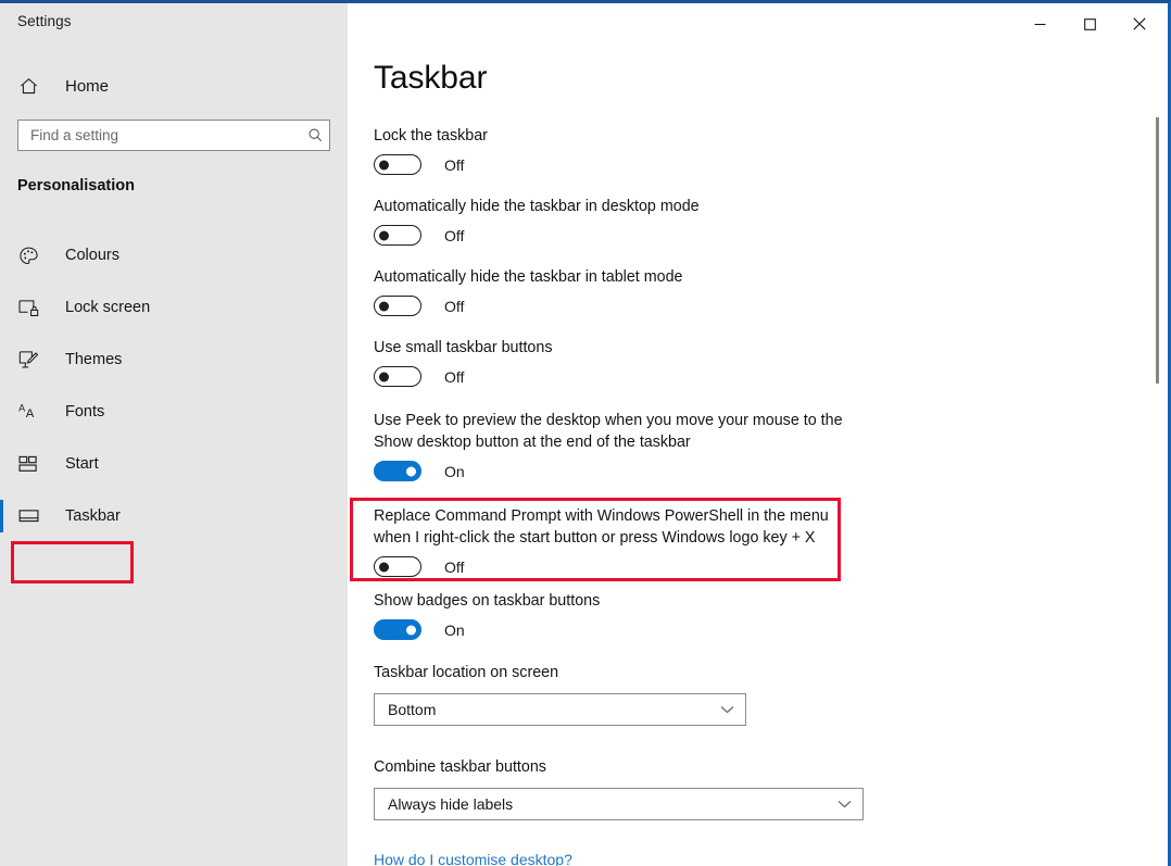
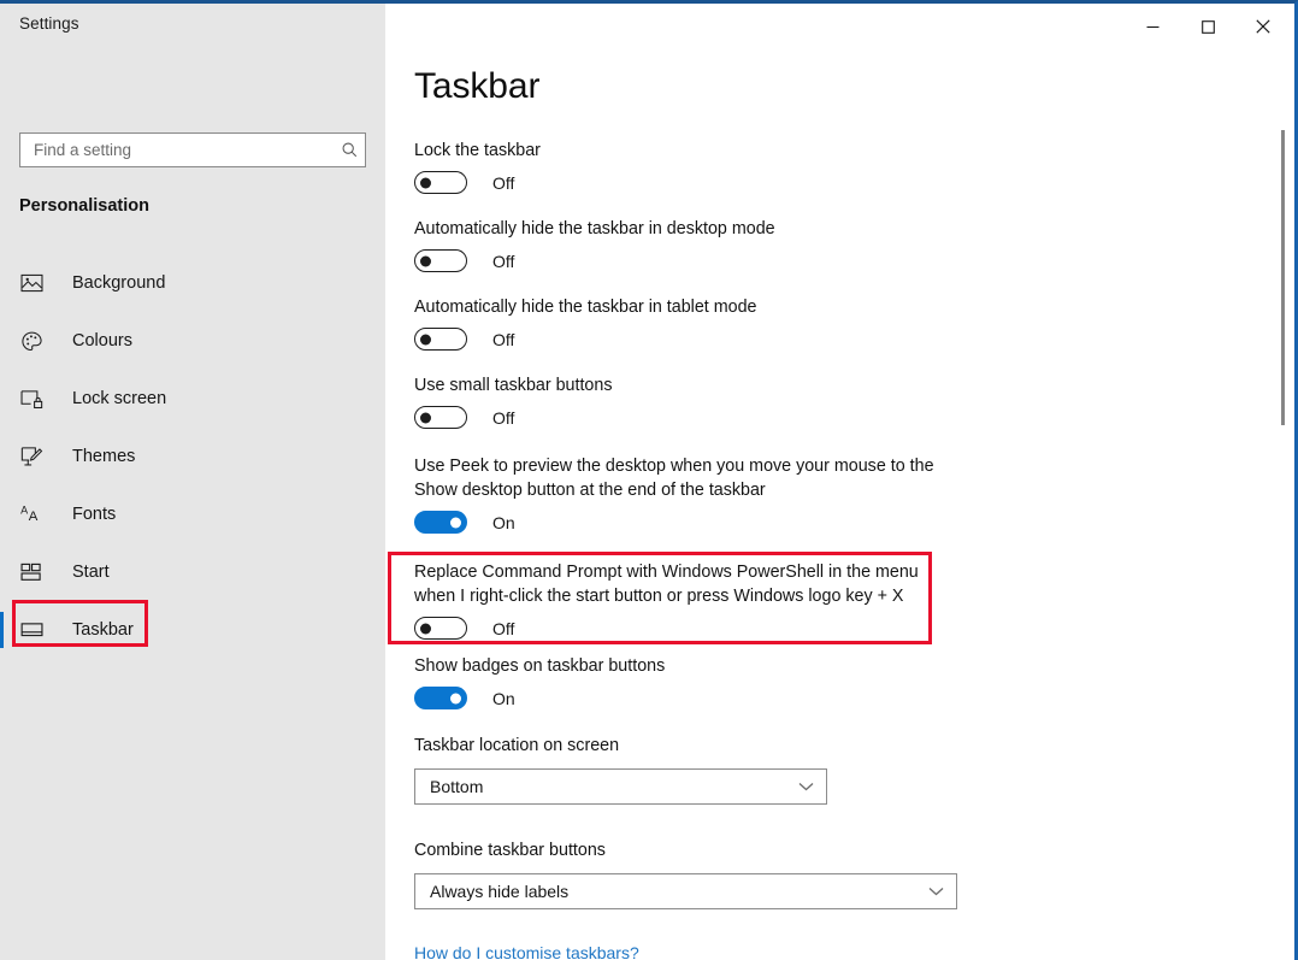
  Settings
- Home
  Find a setting
  Personalisation
+ Background
  Colours
  Lock screen
  Themes
  A
  A
  Fonts
  Start
  Taskbar
  Taskbar
  Lock the taskbar
  Off
  Automatically hide the taskbar in desktop mode
  Off
  Automatically hide the taskbar in tablet mode
  Off
  Use small taskbar buttons
  Off
  Use Peek to preview the desktop when you move your mouse to the Show desktop button at the end of the taskbar
  On
  Replace Command Prompt with Windows PowerShell in the menu when I right-click the start button or press Windows logo key + X
  Off
  Show badges on taskbar buttons
  On
  Taskbar location on screen
  Bottom
  Combine taskbar buttons
  Always hide labels
- How do I customise desktop?
+ How do I customise taskbars?
